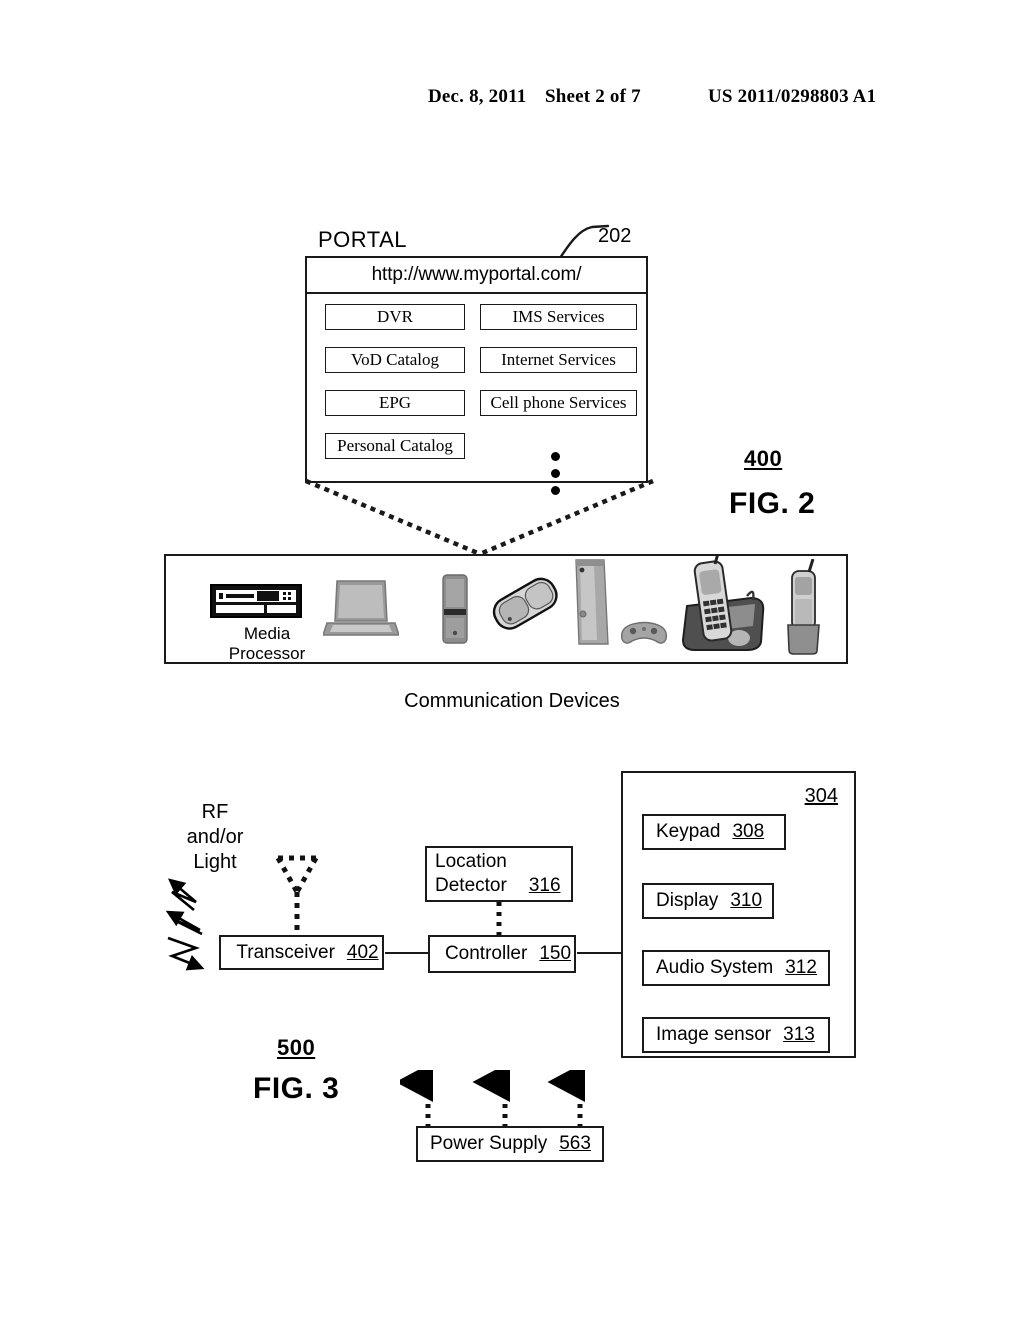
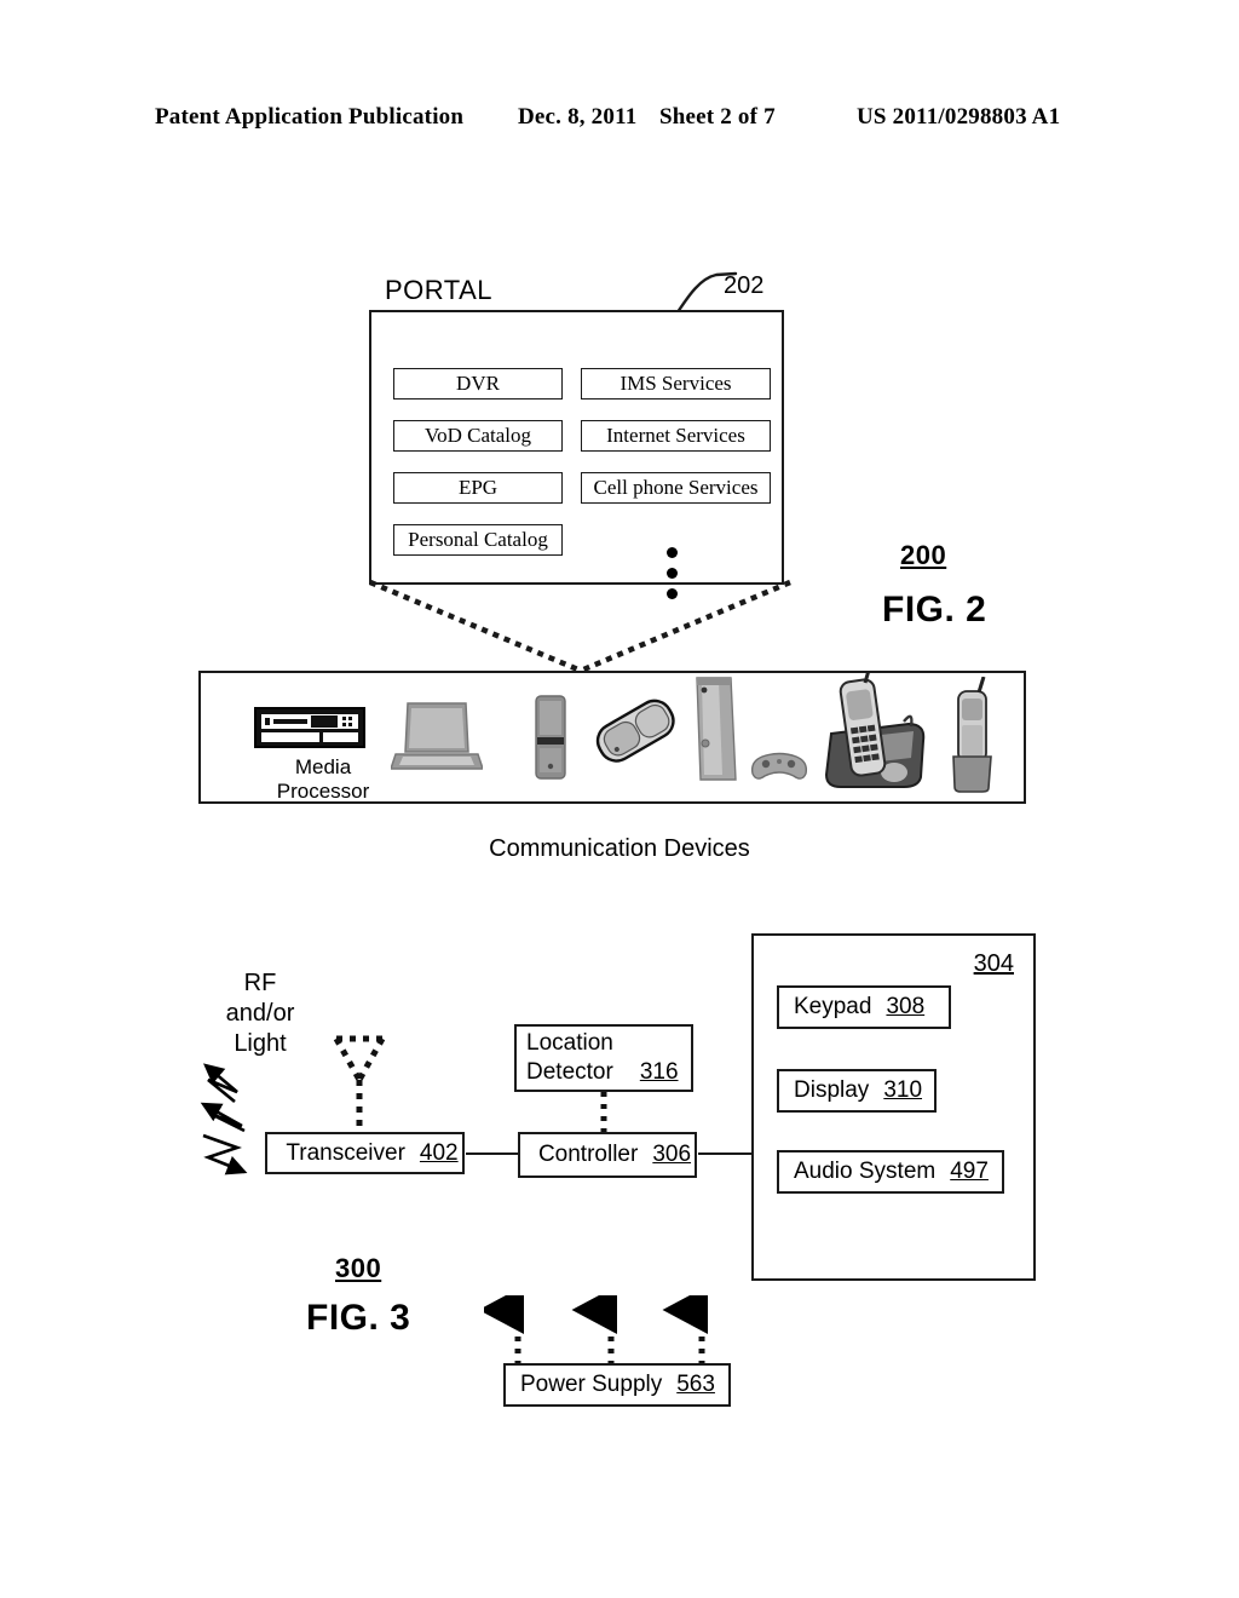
+ Patent Application Publication
  Dec. 8, 2011
  Sheet 2 of 7
  US 2011/0298803 A1
  PORTAL
  202
- http://www.myportal.com/
  DVR
  VoD Catalog
  EPG
  Personal Catalog
  IMS Services
  Internet Services
  Cell phone Services
  Media
  Processor
  Communication Devices
- 400
+ 200
  FIG. 2
  RF
  and/or
  Light
  Transceiver
  402
  Controller
- 150
+ 306
  Location
  Detector
  316
  304
  Keypad
  308
  Display
  310
  Audio System
- 312
+ 497
- Image sensor
- 313
  Power Supply
  563
- 500
+ 300
  FIG. 3
